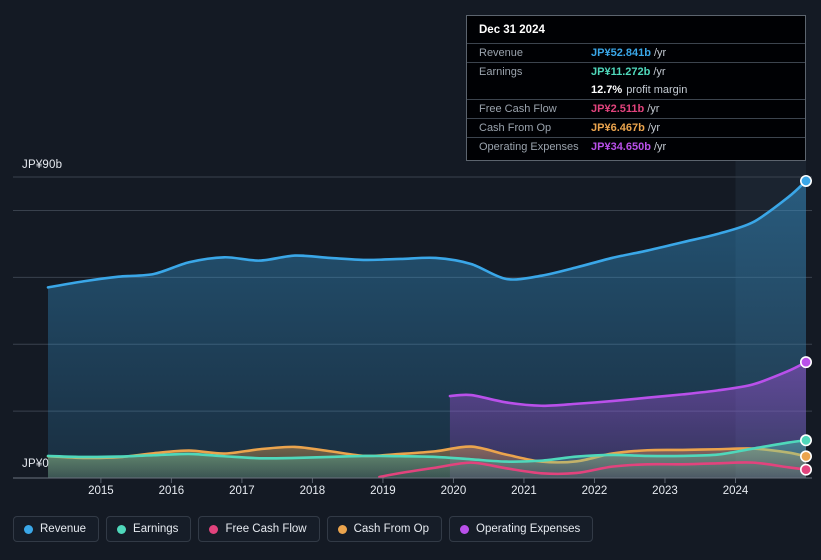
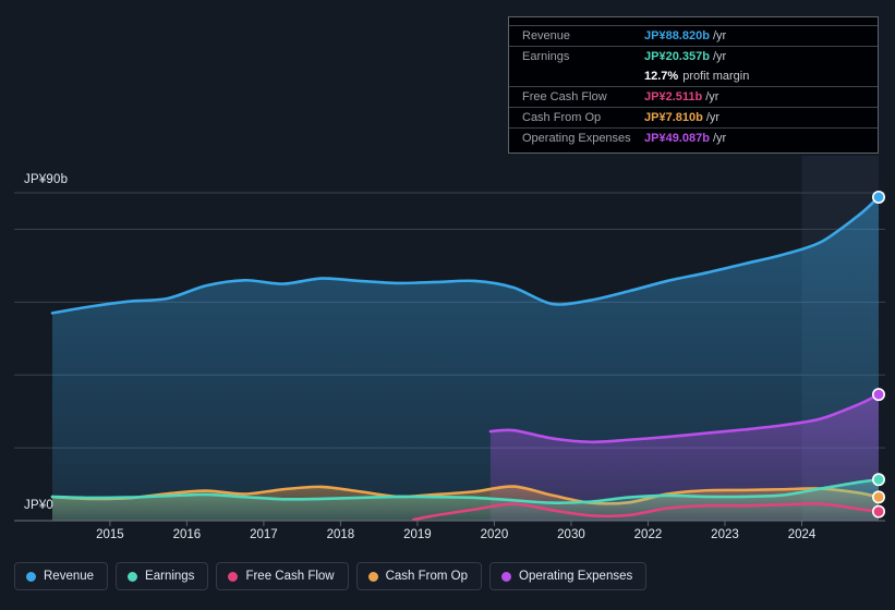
  JP¥90b
  JP¥0
  2015
  2016
  2017
  2018
  2019
  2020
- 2021
+ 2030
  2022
  2023
  2024
- Dec 31 2024
  Revenue
- JP¥52.841b
+ JP¥88.820b
  /yr
  Earnings
- JP¥11.272b
+ JP¥20.357b
  /yr
  12.7%
  profit margin
  Free Cash Flow
  JP¥2.511b
  /yr
  Cash From Op
- JP¥6.467b
+ JP¥7.810b
  /yr
  Operating Expenses
- JP¥34.650b
+ JP¥49.087b
  /yr
  Revenue
  Earnings
  Free Cash Flow
  Cash From Op
  Operating Expenses
